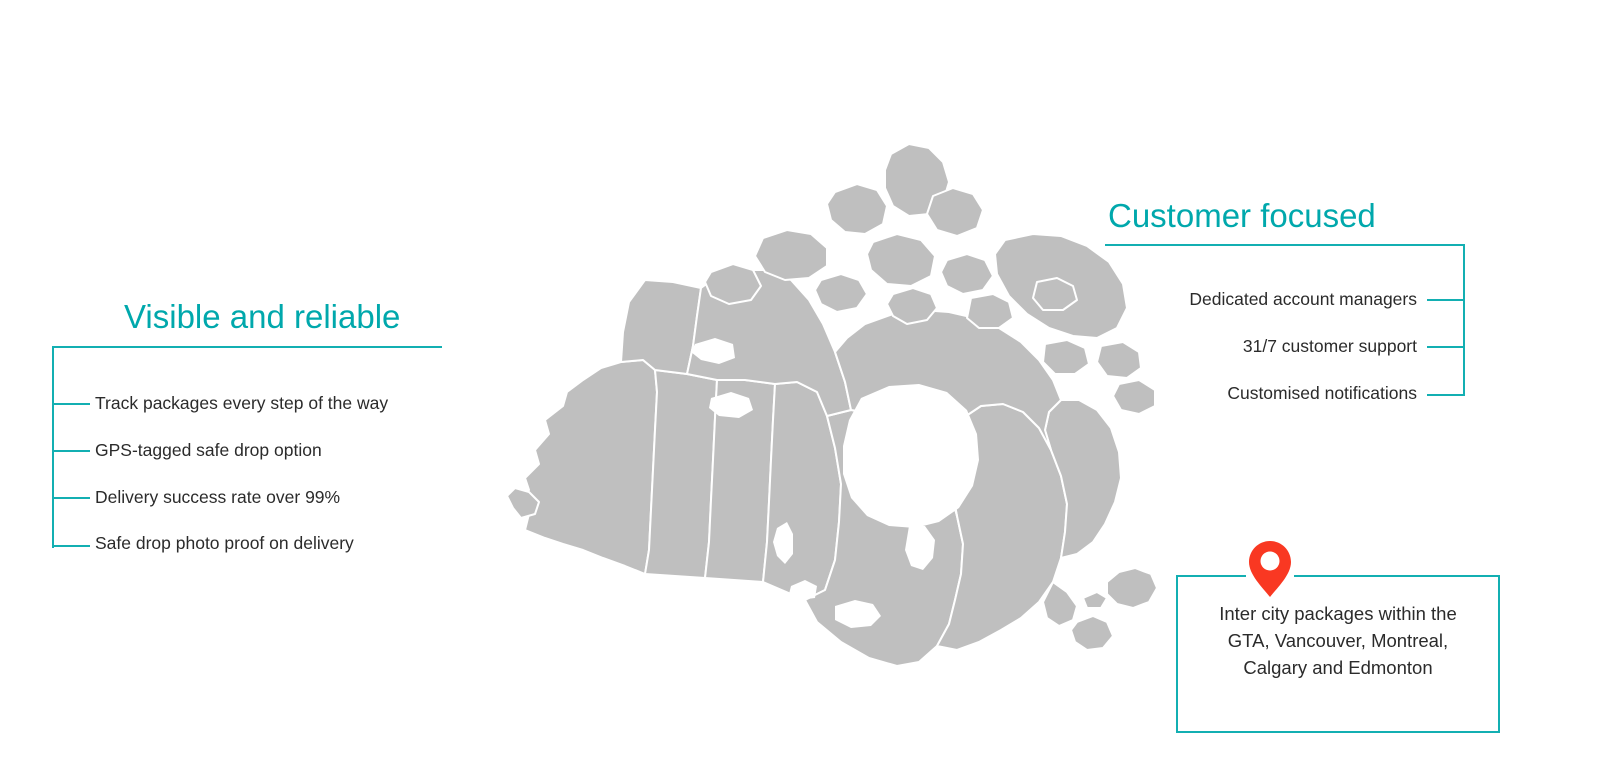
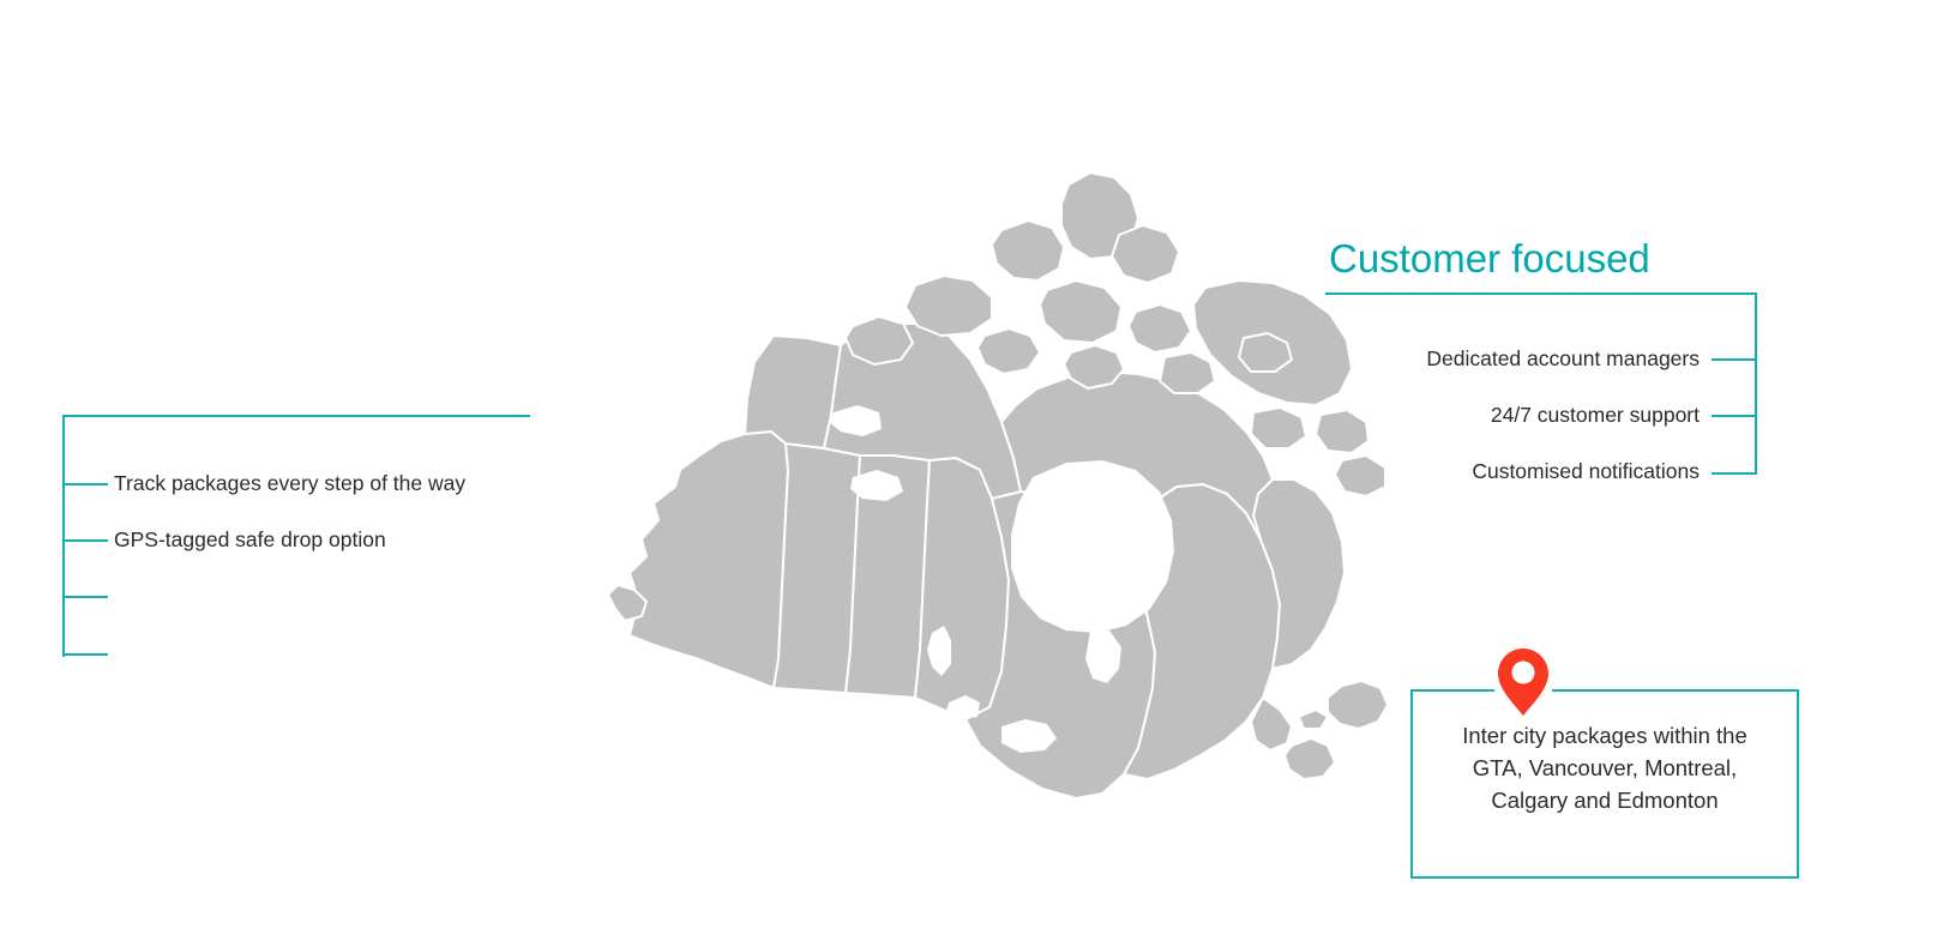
- Visible and reliable
  Track packages every step of the way
  GPS-tagged safe drop option
- Delivery success rate over 99%
- Safe drop photo proof on delivery
  Customer focused
  Dedicated account managers
- 31/7 customer support
+ 24/7 customer support
  Customised notifications
  Inter city packages within the
  GTA, Vancouver, Montreal,
  Calgary and Edmonton
